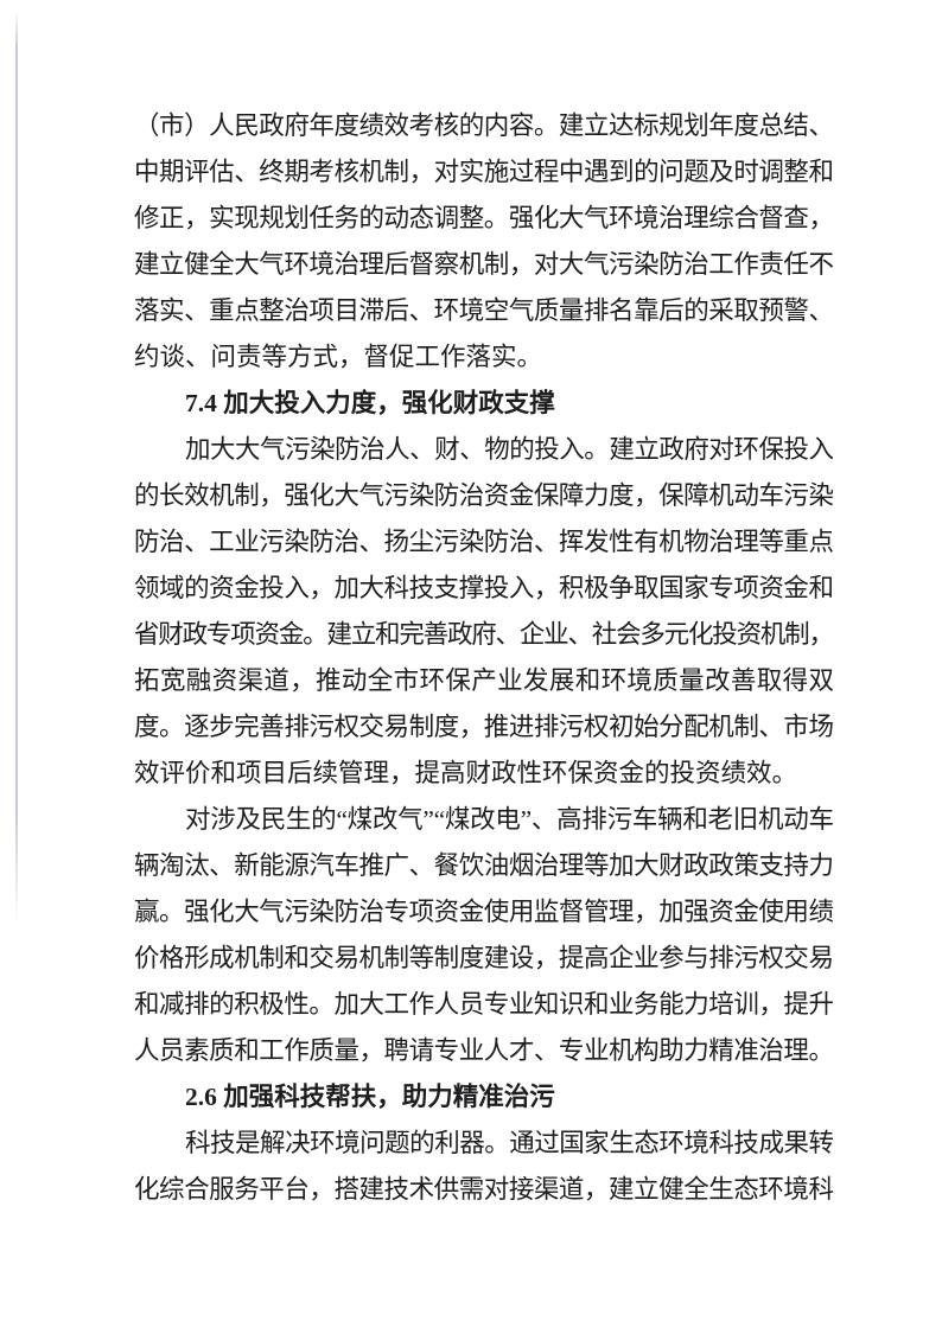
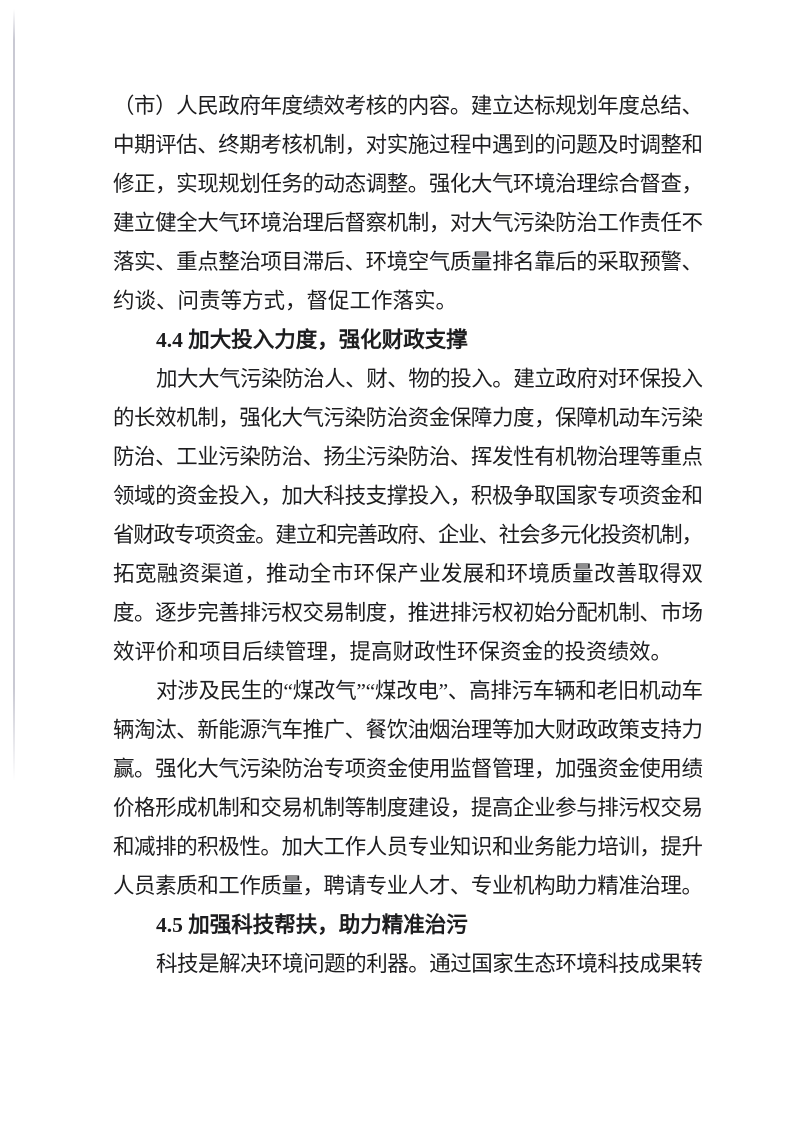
  （市）人民政府年度绩效考核的内容。建立达标规划年度总结、
  中期评估、终期考核机制，对实施过程中遇到的问题及时调整和
  修正，实现规划任务的动态调整。强化大气环境治理综合督查，
  建立健全大气环境治理后督察机制，对大气污染防治工作责任不
  落实、重点整治项目滞后、环境空气质量排名靠后的采取预警、
  约谈、问责等方式，督促工作落实。
- 7.4 加大投入力度，强化财政支撑
+ 4.4 加大投入力度，强化财政支撑
  加大大气污染防治人、财、物的投入。建立政府对环保投入
  的长效机制，强化大气污染防治资金保障力度，保障机动车污染
  防治、工业污染防治、扬尘污染防治、挥发性有机物治理等重点
  领域的资金投入，加大科技支撑投入，积极争取国家专项资金和
  省财政专项资金。建立和完善政府、企业、社会多元化投资机制，
  拓宽融资渠道，推动全市环保产业发展和环境质量改善取得双
  度。逐步完善排污权交易制度，推进排污权初始分配机制、市场
  效评价和项目后续管理，提高财政性环保资金的投资绩效。
  对涉及民生的“煤改气”“煤改电”、高排污车辆和老旧机动车
  辆淘汰、新能源汽车推广、餐饮油烟治理等加大财政政策支持力
  赢。强化大气污染防治专项资金使用监督管理，加强资金使用绩
  价格形成机制和交易机制等制度建设，提高企业参与排污权交易
  和减排的积极性。加大工作人员专业知识和业务能力培训，提升
  人员素质和工作质量，聘请专业人才、专业机构助力精准治理。
- 2.6 加强科技帮扶，助力精准治污
+ 4.5 加强科技帮扶，助力精准治污
  科技是解决环境问题的利器。通过国家生态环境科技成果转
- 化综合服务平台，搭建技术供需对接渠道，建立健全生态环境科
